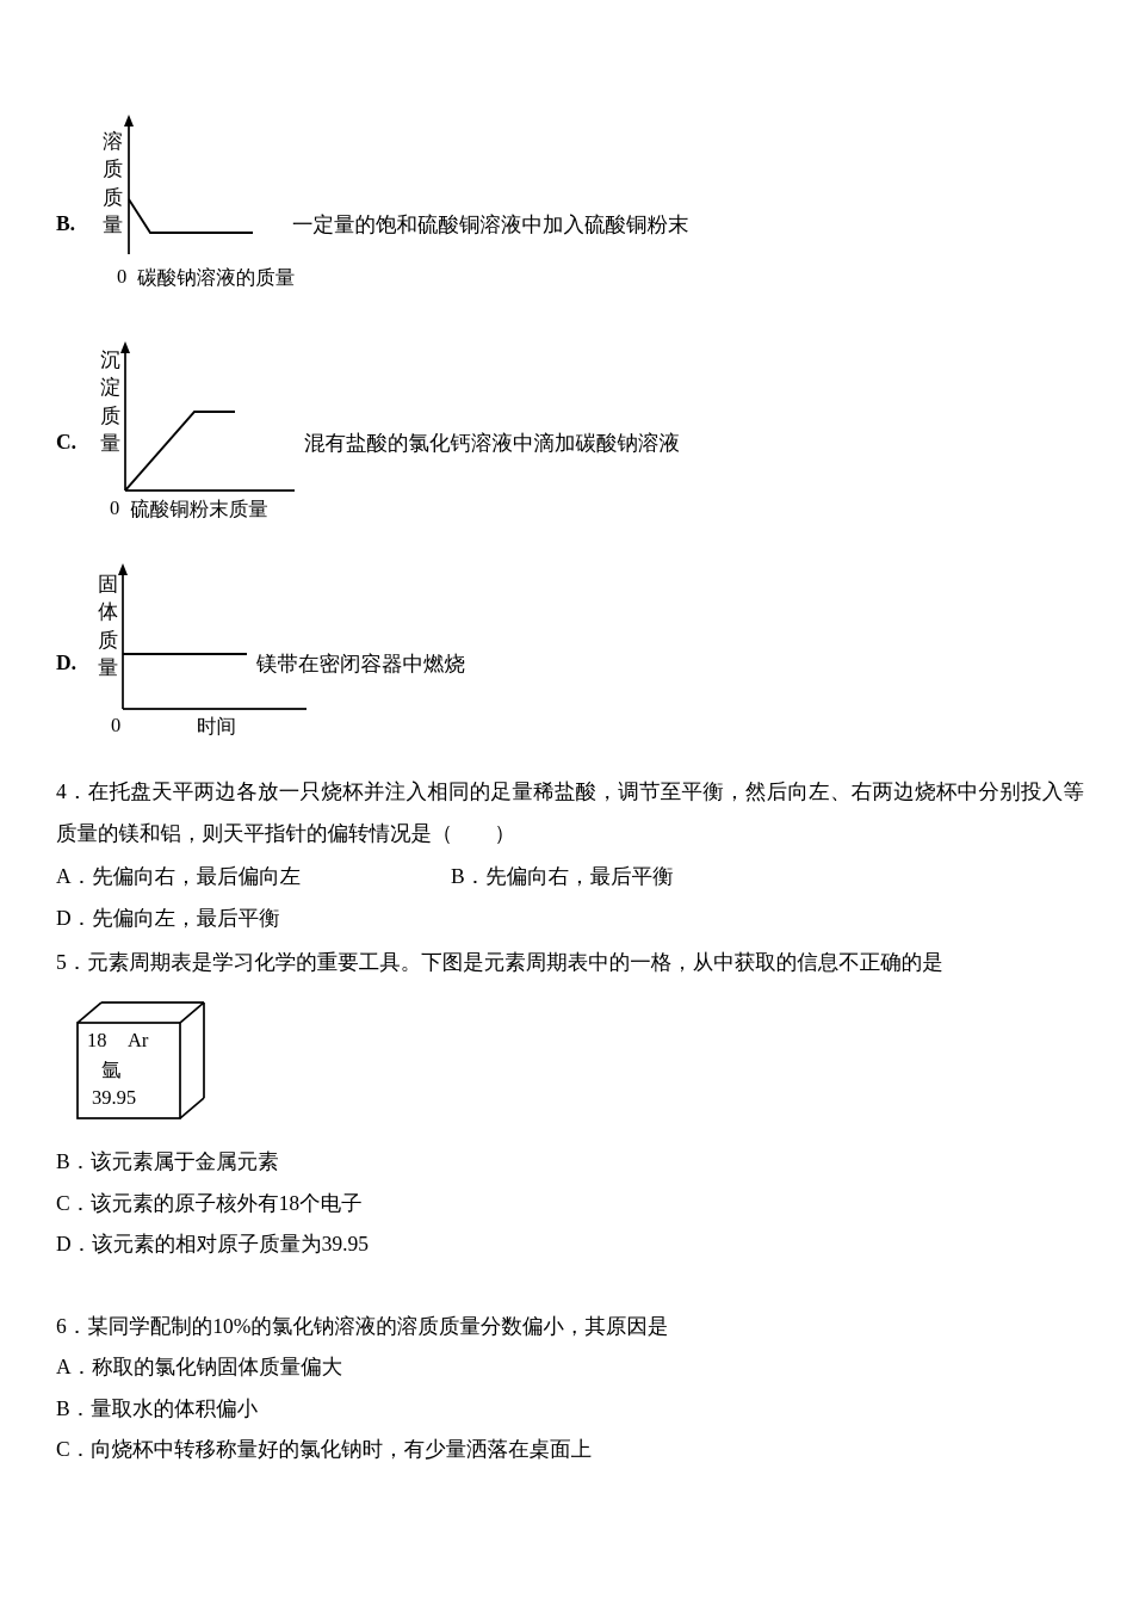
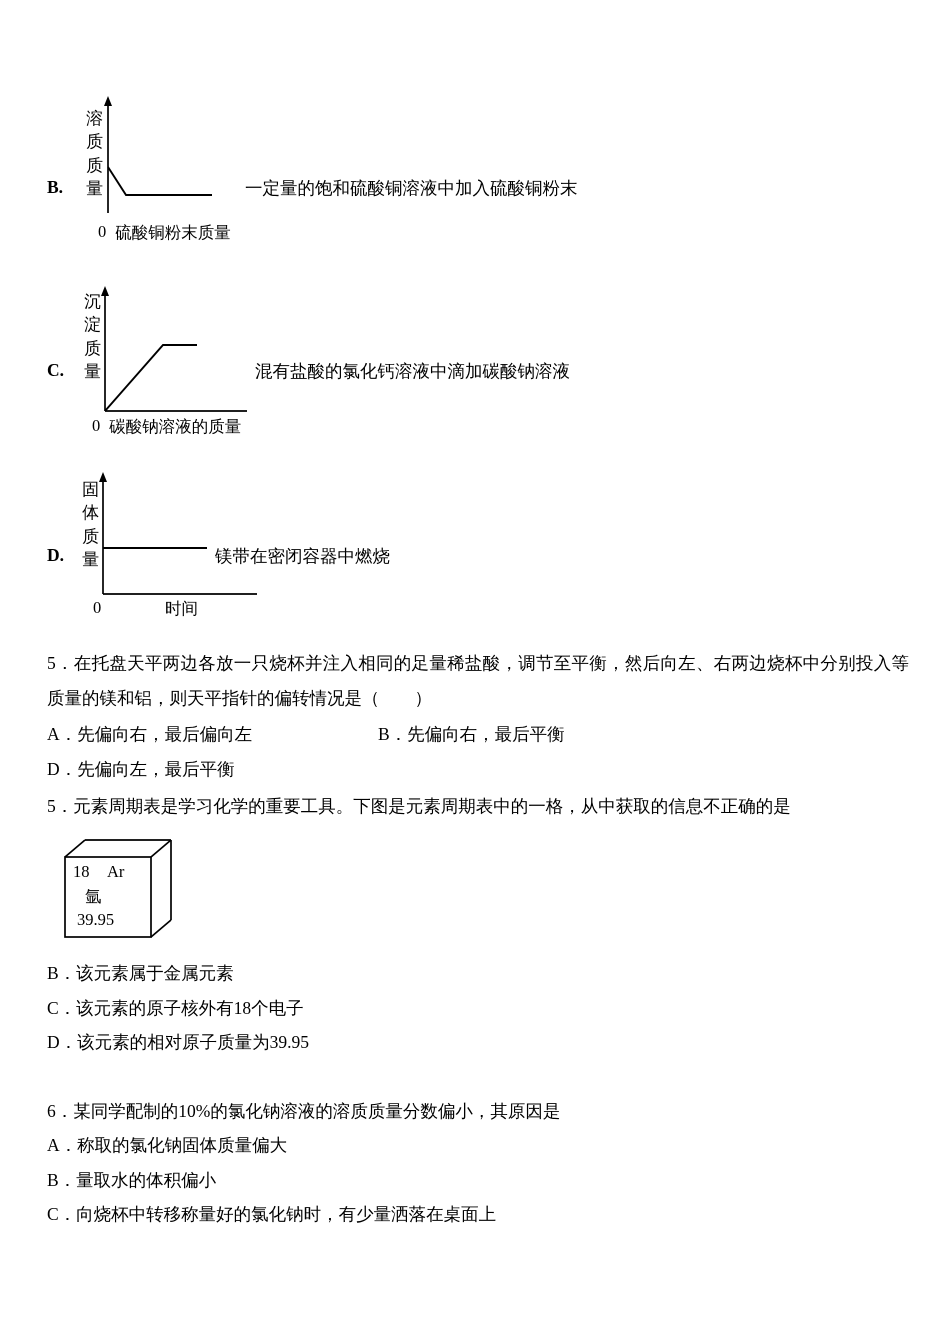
  B.
  溶质质量
  0
- 碳酸钠溶液的质量
+ 硫酸铜粉末质量
  一定量的饱和硫酸铜溶液中加入硫酸铜粉末
  C.
  沉淀质量
  0
- 硫酸铜粉末质量
+ 碳酸钠溶液的质量
  混有盐酸的氯化钙溶液中滴加碳酸钠溶液
  D.
  固体质量
  0
  时间
  镁带在密闭容器中燃烧
- 4．在托盘天平两边各放一只烧杯并注入相同的足量稀盐酸，调节至平衡，然后向左、右两边烧杯中分别投入等质量的镁和铝，则天平指针的偏转情况是（ ）
+ 5．在托盘天平两边各放一只烧杯并注入相同的足量稀盐酸，调节至平衡，然后向左、右两边烧杯中分别投入等质量的镁和铝，则天平指针的偏转情况是（ ）
  A．先偏向右，最后偏向左
  B．先偏向右，最后平衡
  D．先偏向左，最后平衡
  5．元素周期表是学习化学的重要工具。下图是元素周期表中的一格，从中获取的信息不正确的是
  18
  Ar
  氩
  39.95
  B．该元素属于金属元素
  C．该元素的原子核外有18个电子
  D．该元素的相对原子质量为39.95
  6．某同学配制的10%的氯化钠溶液的溶质质量分数偏小，其原因是
  A．称取的氯化钠固体质量偏大
  B．量取水的体积偏小
  C．向烧杯中转移称量好的氯化钠时，有少量洒落在桌面上
